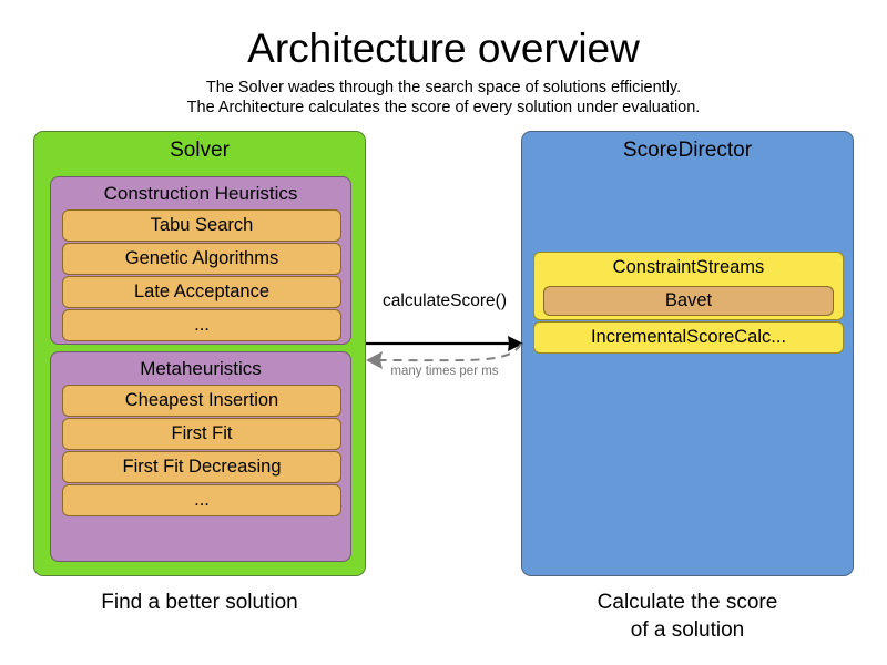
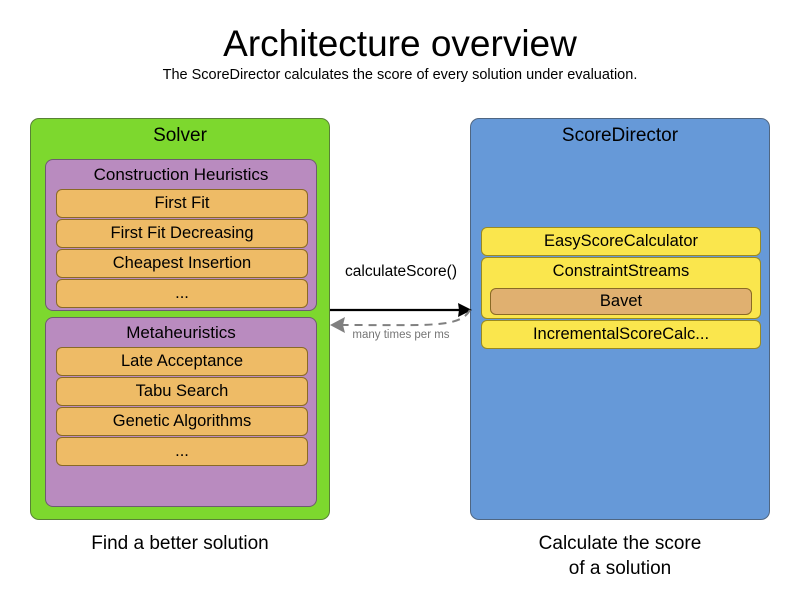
  Architecture overview
- The Solver wades through the search space of solutions efficiently.
- The Architecture calculates the score of every solution under evaluation.
+ The ScoreDirector calculates the score of every solution under evaluation.
  Solver
  Construction Heuristics
- Tabu Search
+ First Fit
- Genetic Algorithms
+ First Fit Decreasing
- Late Acceptance
+ Cheapest Insertion
  ...
  Metaheuristics
- Cheapest Insertion
+ Late Acceptance
- First Fit
+ Tabu Search
- First Fit Decreasing
+ Genetic Algorithms
  ...
  ScoreDirector
+ EasyScoreCalculator
  ConstraintStreams
  Bavet
  IncrementalScoreCalc...
  calculateScore()
  many times per ms
  Find a better solution
  Calculate the score
  of a solution
